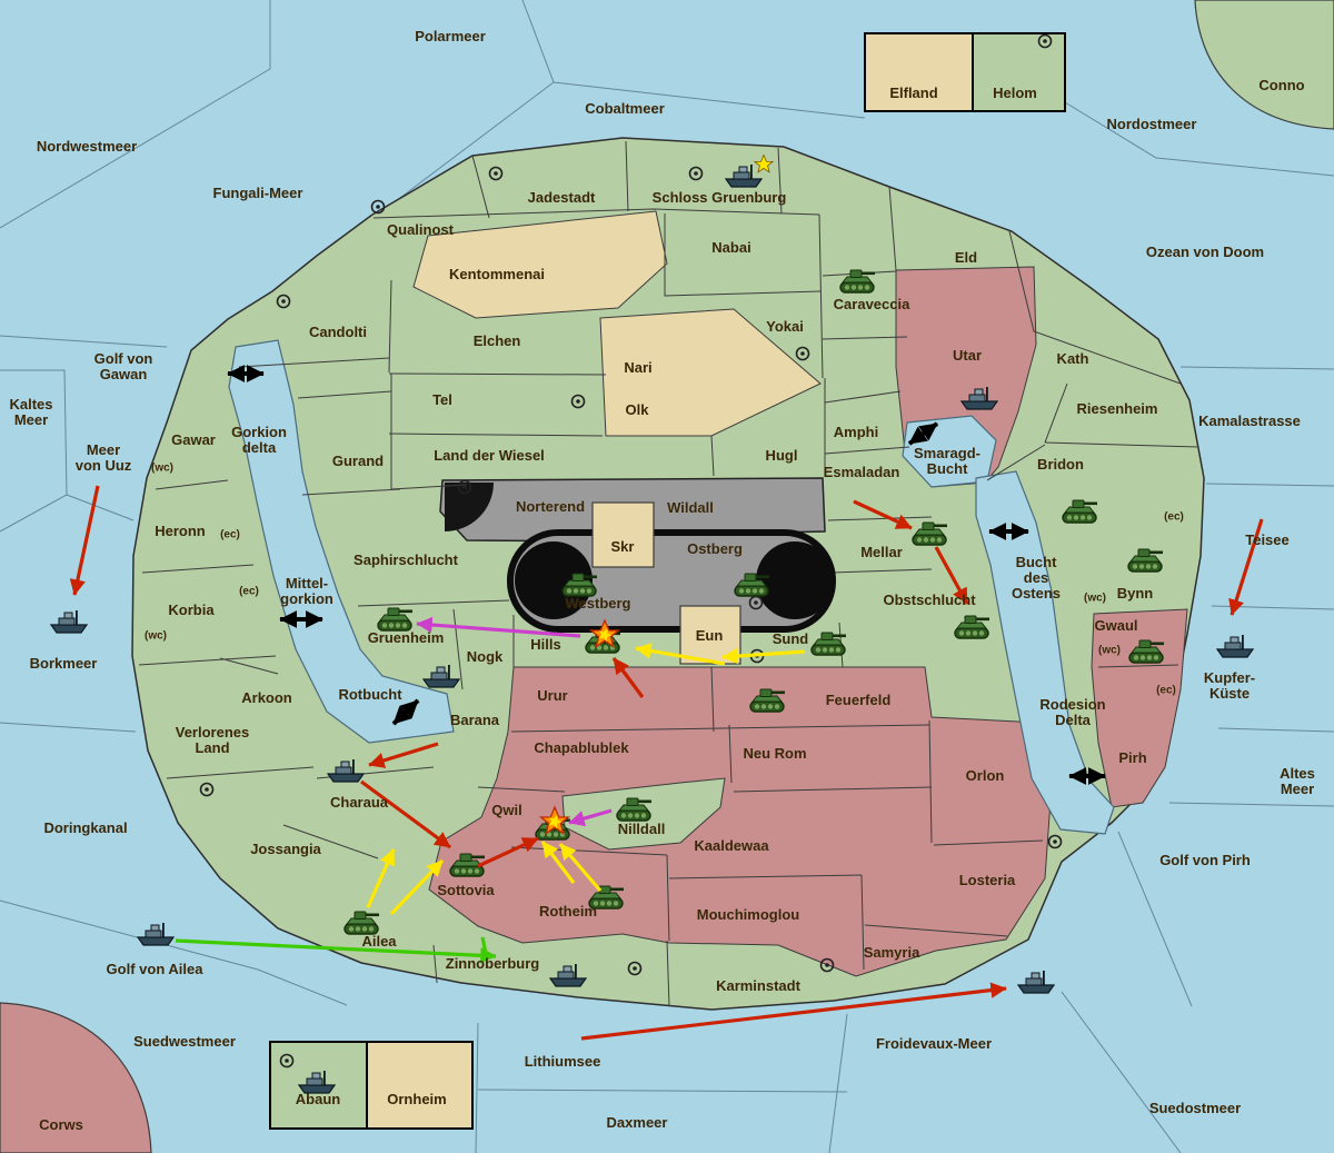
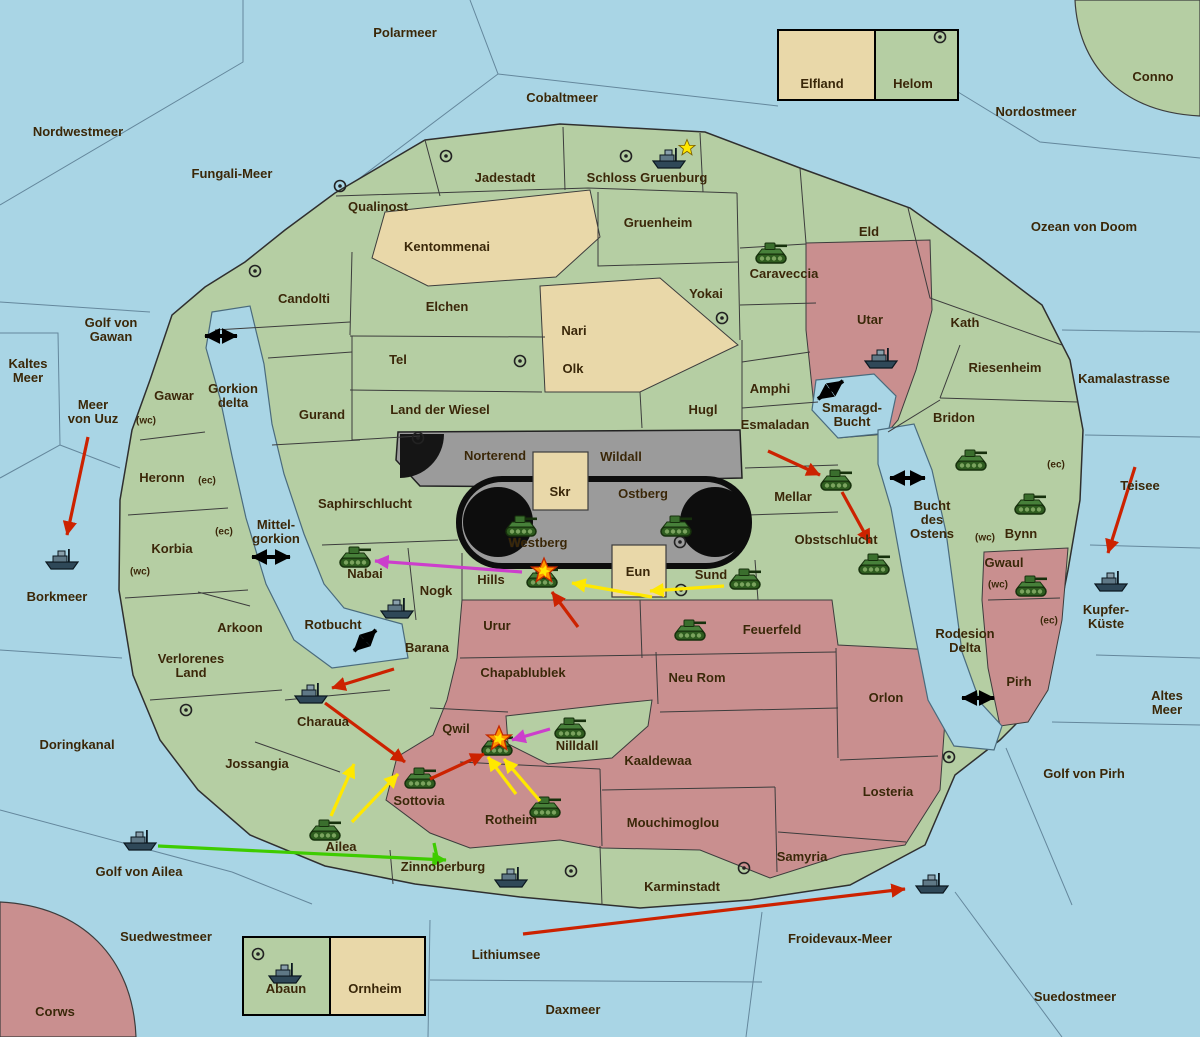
  Polarmeer
  Cobaltmeer
  Nordostmeer
  Conno
  Nordwestmeer
  Fungali-Meer
  Jadestadt
  Schloss Gruenburg
  Qualinost
- Nabai
+ Gruenheim
  Eld
  Kentommenai
  Caraveccia
  Ozean von Doom
  Candolti
  Elchen
  Yokai
  Utar
  Kath
  Golf von
  Gawan
  Nari
  Tel
  Olk
  Kaltes
  Meer
  Riesenheim
  Kamalastrasse
  Meer
  von Uuz
  Gawar
  Gorkion
  delta
  Amphi
  Smaragd-
  Bucht
  Gurand
  Land der Wiesel
  Hugl
  Esmaladan
  Bridon
  Heronn
  Norterend
  Wildall
  Teisee
  Skr
  Ostberg
  Mellar
  Bucht
  des
  Ostens
  Saphirschlucht
  Westberg
  Obstschlucht
  Bynn
  Mittel-
  gorkion
  Korbia
  Gwaul
- Gruenheim
+ Nabai
  Hills
  Eun
  Sund
  Borkmeer
  Nogk
  Kupfer-
  Küste
  Arkoon
  Rotbucht
  Barana
  Urur
  Feuerfeld
  Rodesion
  Delta
  Verlorenes
  Land
  Chapablublek
  Neu Rom
  Pirh
  Altes
  Meer
  Orlon
  Charaua
  Qwil
  Nilldall
  Doringkanal
  Jossangia
  Kaaldewaa
  Golf von Pirh
  Sottovia
  Losteria
  Rotheim
  Mouchimoglou
  Ailea
  Samyria
  Golf von Ailea
  Zinnoberburg
  Karminstadt
  Suedwestmeer
  Froidevaux-Meer
  Lithiumsee
  Corws
  Daxmeer
  Suedostmeer
  Elfland
  Helom
  Abaun
  Ornheim
  (wc)
  (ec)
  (ec)
  (wc)
  (ec)
  (wc)
  (wc)
  (ec)
